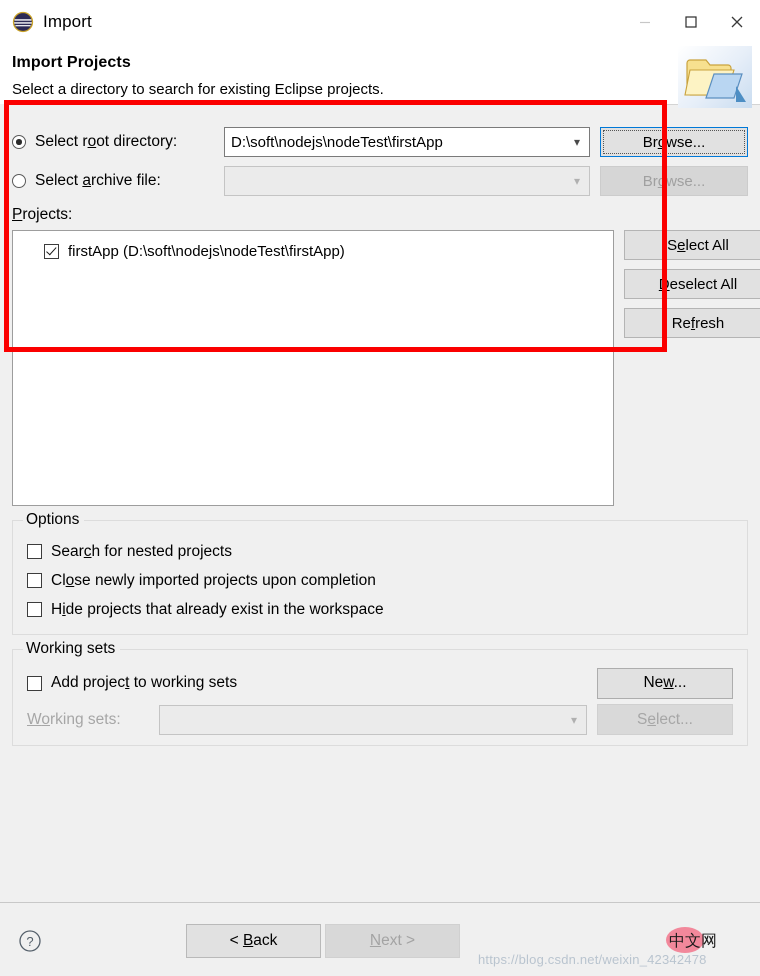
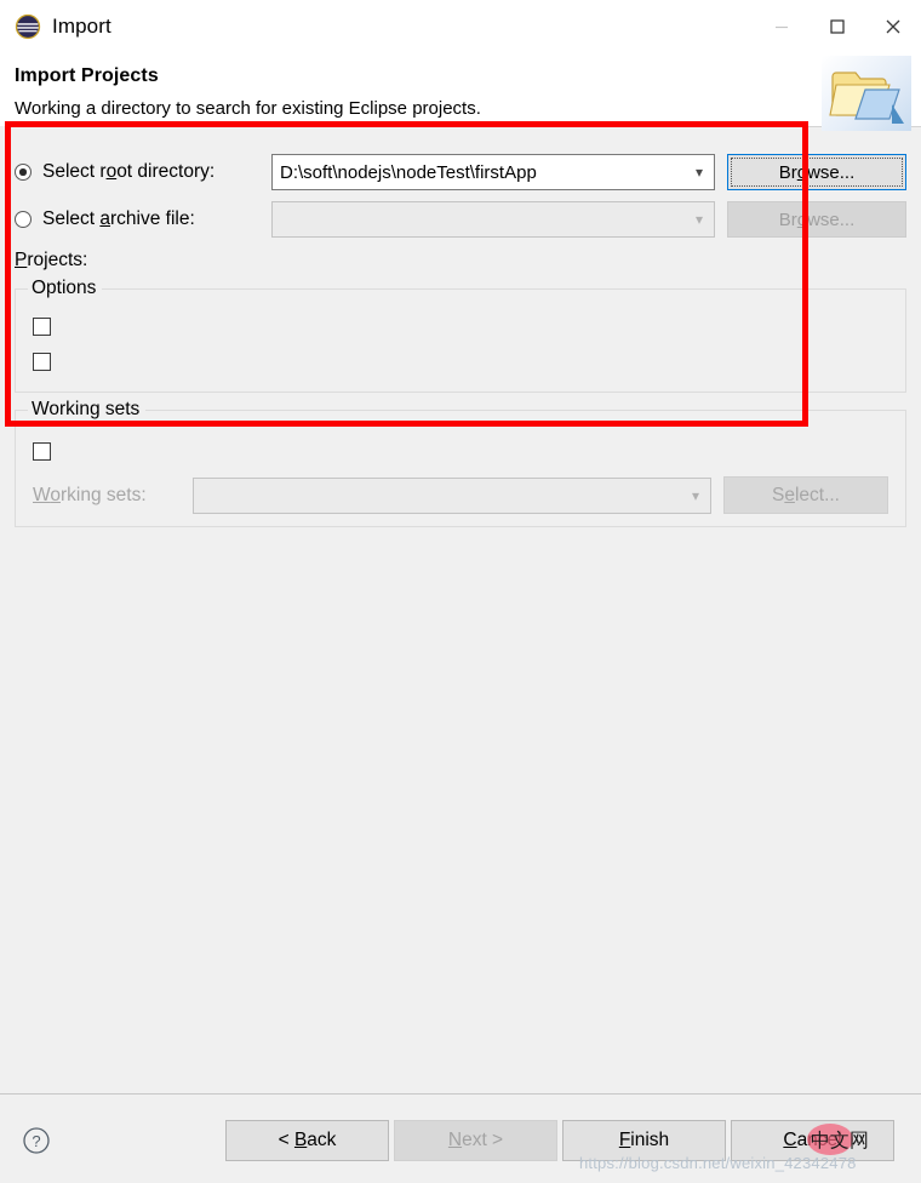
  Import
  Import Projects
- Select a directory to search for existing Eclipse projects.
+ Working a directory to search for existing Eclipse projects.
  Select root directory:
  D:\soft\nodejs\nodeTest\firstApp
  ▾
  Browse...
  Select archive file:
  ▾
  Browse...
  Projects:
- firstApp (D:\soft\nodejs\nodeTest\firstApp)
- Select All
- Deselect All
- Refresh
  Options
- Search for nested projects
- Close newly imported projects upon completion
- Hide projects that already exist in the workspace
  Working sets
- Add project to working sets
- New...
  Working sets:
  ▾
  Select...
  ?
  < Back
  Next >
+ Finish
+ Cancel
  中文网
  https://blog.csdn.net/weixin_42342478
